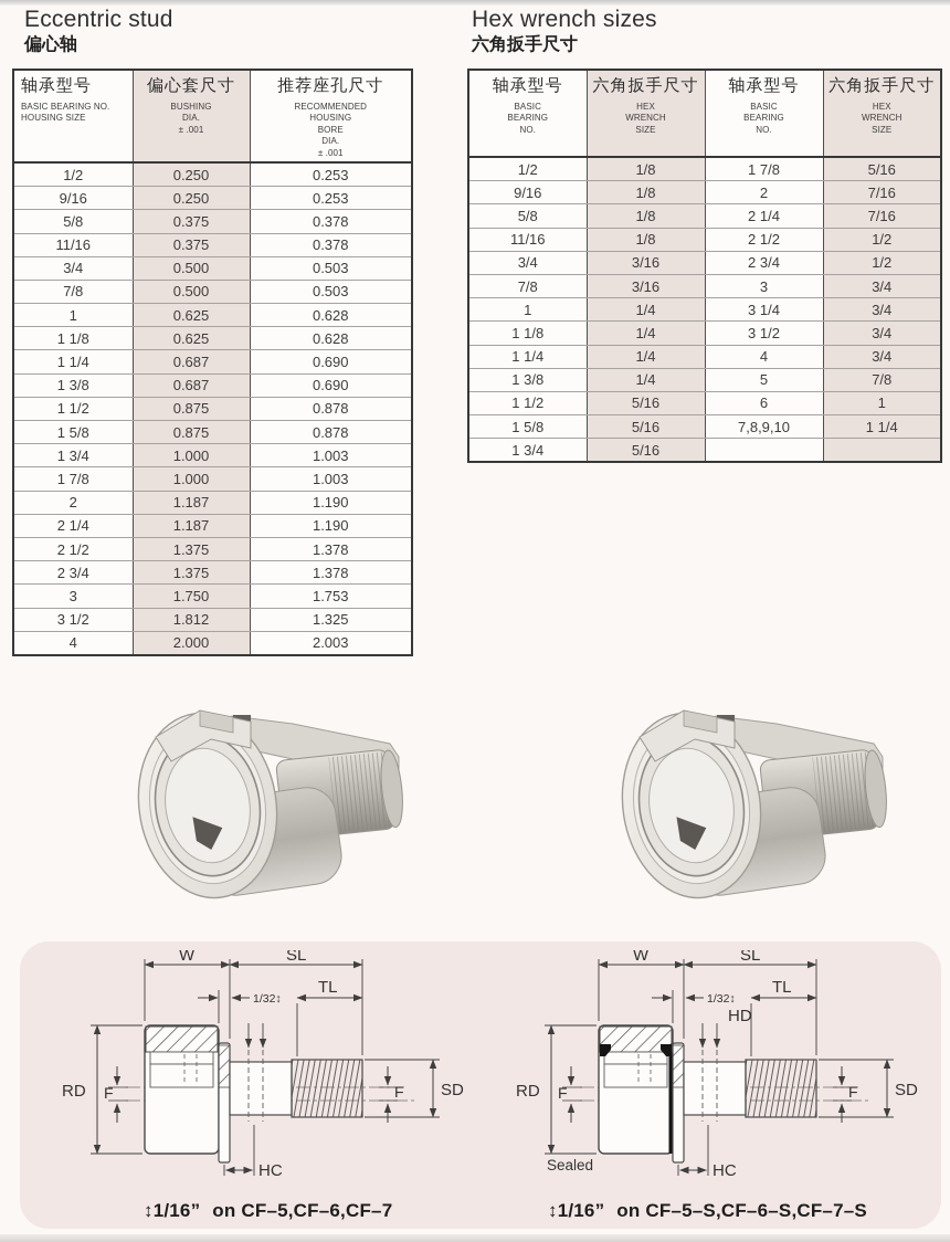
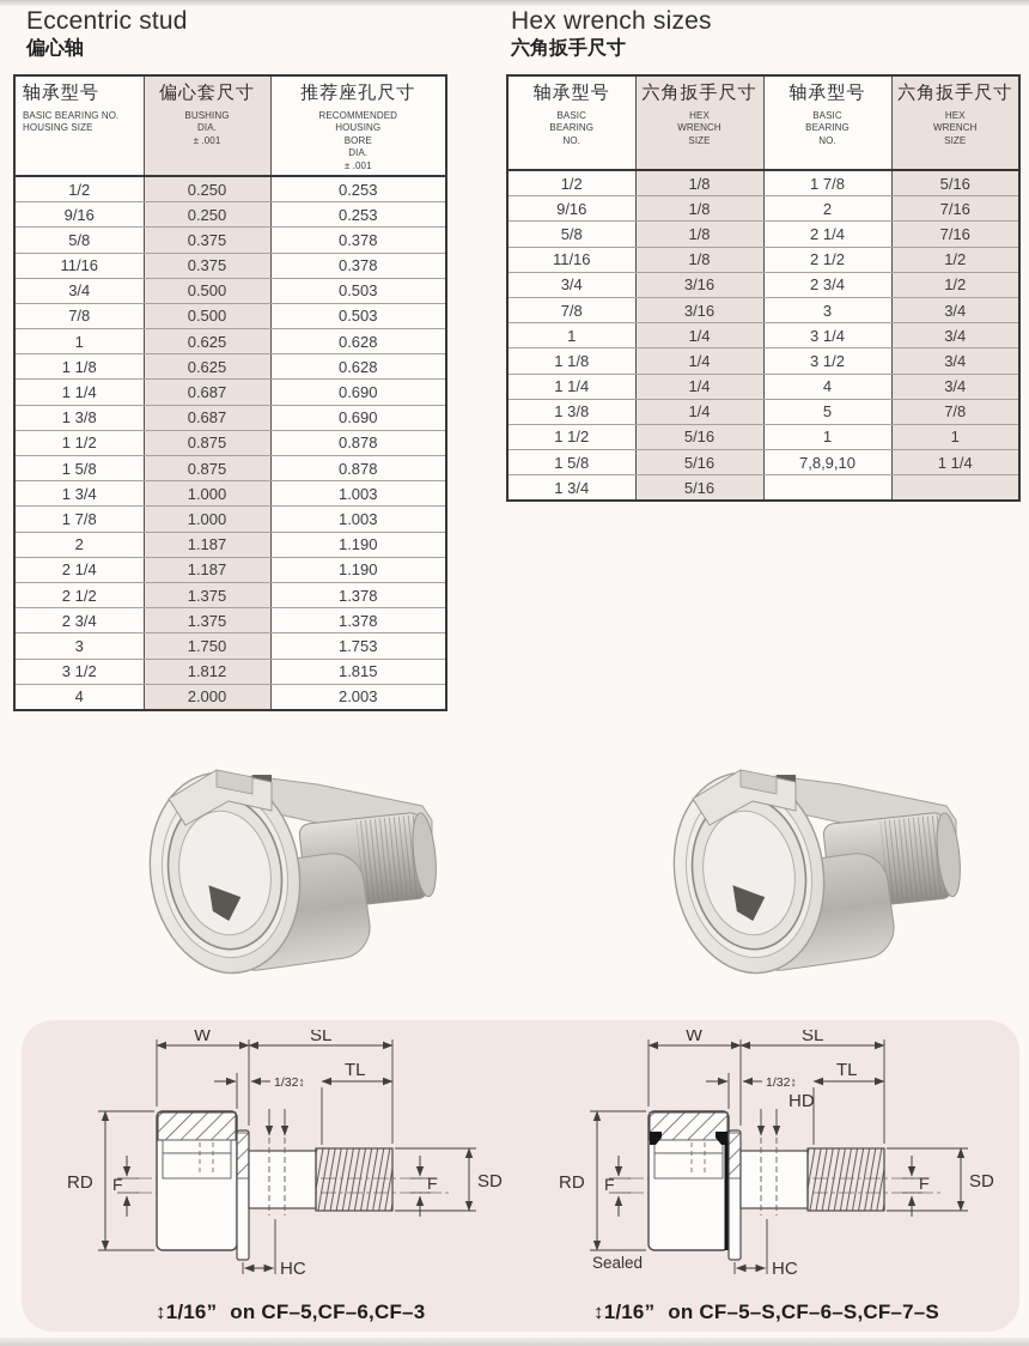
  Eccentric stud
  偏心轴
  Hex wrench sizes
  六角扳手尺寸
  轴承型号 BASIC BEARING NO. HOUSING SIZE	偏心套尺寸 BUSHING DIA. ± .001	推荐座孔尺寸 RECOMMENDED HOUSING BORE DIA. ± .001
  1/2	0.250	0.253
  9/16	0.250	0.253
  5/8	0.375	0.378
  11/16	0.375	0.378
  3/4	0.500	0.503
  7/8	0.500	0.503
  1	0.625	0.628
  1 1/8	0.625	0.628
  1 1/4	0.687	0.690
  1 3/8	0.687	0.690
  1 1/2	0.875	0.878
  1 5/8	0.875	0.878
  1 3/4	1.000	1.003
  1 7/8	1.000	1.003
  2	1.187	1.190
  2 1/4	1.187	1.190
  2 1/2	1.375	1.378
  2 3/4	1.375	1.378
  3	1.750	1.753
- 3 1/2	1.812	1.325
+ 3 1/2	1.812	1.815
  4	2.000	2.003
  轴承型号 BASIC BEARING NO.	六角扳手尺寸 HEX WRENCH SIZE	轴承型号 BASIC BEARING NO.	六角扳手尺寸 HEX WRENCH SIZE
  1/2	1/8	1 7/8	5/16
  9/16	1/8	2	7/16
  5/8	1/8	2 1/4	7/16
  11/16	1/8	2 1/2	1/2
  3/4	3/16	2 3/4	1/2
  7/8	3/16	3	3/4
  1	1/4	3 1/4	3/4
  1 1/8	1/4	3 1/2	3/4
  1 1/4	1/4	4	3/4
  1 3/8	1/4	5	7/8
- 1 1/2	5/16	6	1
+ 1 1/2	5/16	1	1
  1 5/8	5/16	7,8,9,10	1 1/4
  1 3/4	5/16
  W
  SL
  TL
  1/32↕
  RD
  F
  F
  SD
  HC
  W
  SL
  TL
  1/32↕
  HD
  RD
  F
  F
  SD
  HC
  Sealed
- ↕1/16” on CF–5,CF–6,CF–7
+ ↕1/16” on CF–5,CF–6,CF–3
  ↕1/16” on CF–5–S,CF–6–S,CF–7–S
